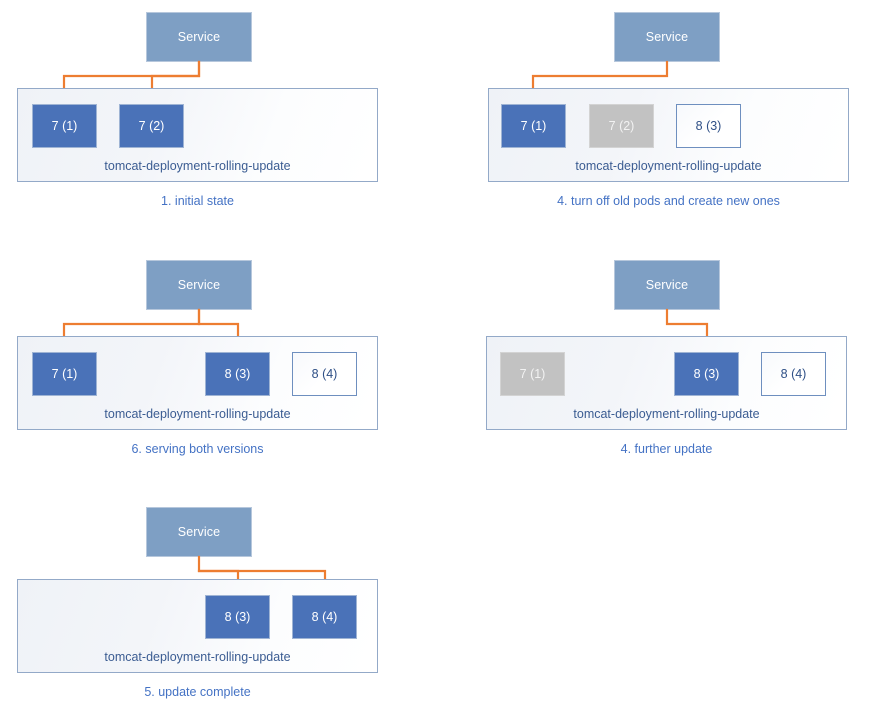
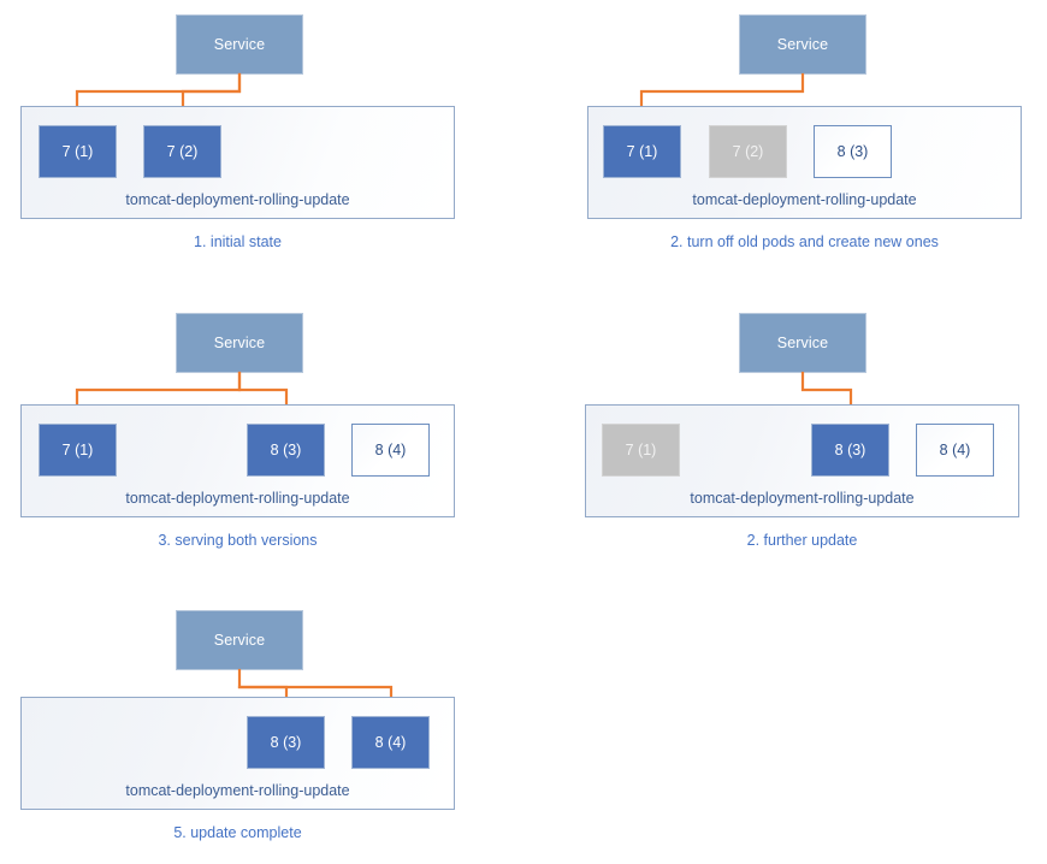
  Service
  tomcat-deployment-rolling-update
  7 (1)
  7 (2)
  1. initial state
  Service
  tomcat-deployment-rolling-update
  7 (1)
  7 (2)
  8 (3)
- 4. turn off old pods and create new ones
+ 2. turn off old pods and create new ones
  Service
  tomcat-deployment-rolling-update
  7 (1)
  8 (3)
  8 (4)
- 6. serving both versions
+ 3. serving both versions
  Service
  tomcat-deployment-rolling-update
  7 (1)
  8 (3)
  8 (4)
- 4. further update
+ 2. further update
  Service
  tomcat-deployment-rolling-update
  8 (3)
  8 (4)
  5. update complete
